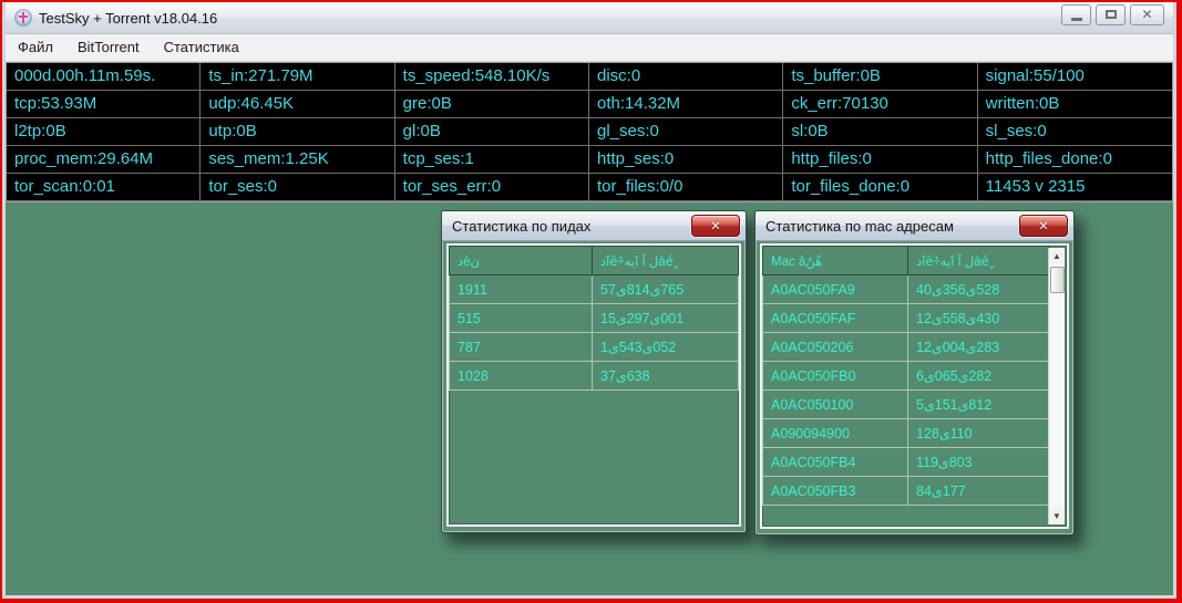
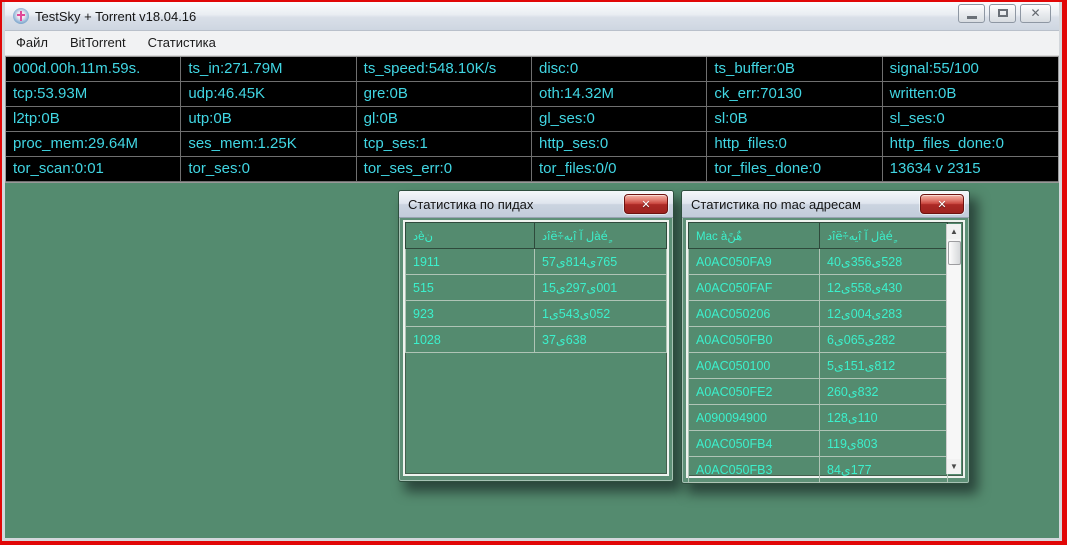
  TestSky + Torrent v18.04.16
  ✕
  Файл
  BitTorrent
  Статистика
  000d.00h.11m.59s.
  ts_in:271.79M
  ts_speed:548.10K/s
  disc:0
  ts_buffer:0B
  signal:55/100
  tcp:53.93M
  udp:46.45K
  gre:0B
  oth:14.32M
  ck_err:70130
  written:0B
  l2tp:0B
  utp:0B
  gl:0B
  gl_ses:0
  sl:0B
  sl_ses:0
  proc_mem:29.64M
  ses_mem:1.25K
  tcp_ses:1
  http_ses:0
  http_files:0
  http_files_done:0
  tor_scan:0:01
  tor_ses:0
  tor_ses_err:0
  tor_files:0/0
  tor_files_done:0
- 11453 v 2315
+ 13634 v 2315
  Статистика по пидах
  ✕
  دèن	دîëَ÷هيî آ لàéٍ
  1911	57ى814ى765
  515	15ى297ى001
- 787	1ى543ى052
+ 923	1ى543ى052
  1028	37ى638
  Статистика по mac адресам
  ✕
  Mac àنًهٌ	دîëَ÷هيî آ لàéٍ
  A0AC050FA9	40ى356ى528
  A0AC050FAF	12ى558ى430
  A0AC050206	12ى004ى283
  A0AC050FB0	6ى065ى282
  A0AC050100	5ى151ى812
+ A0AC050FE2	260ى832
  A090094900	128ى110
  A0AC050FB4	119ى803
  A0AC050FB3	84ى177
  ▲
  ▼
